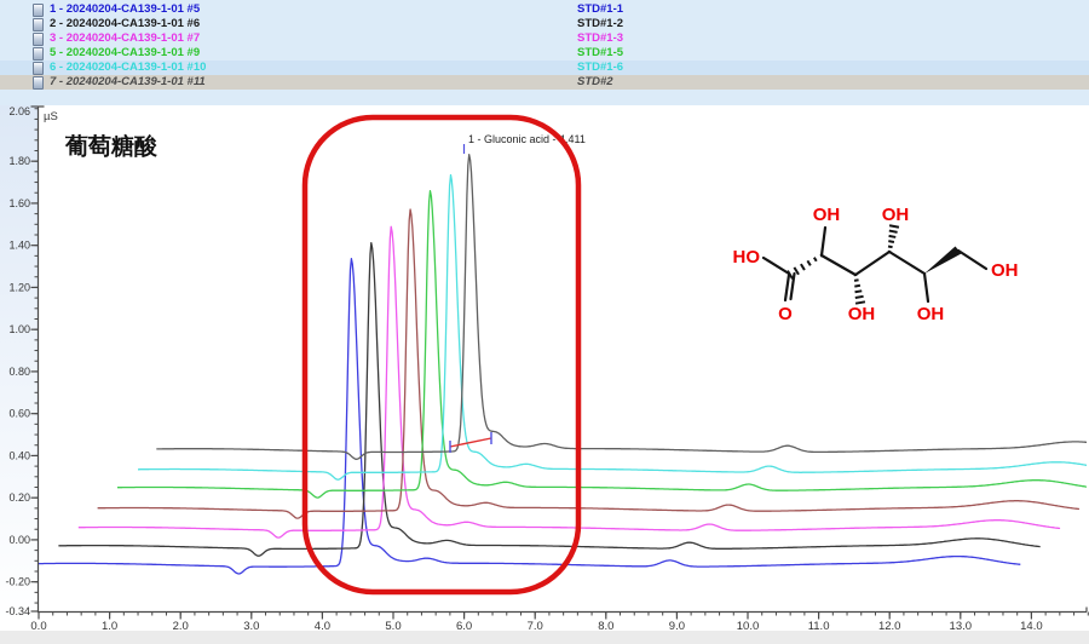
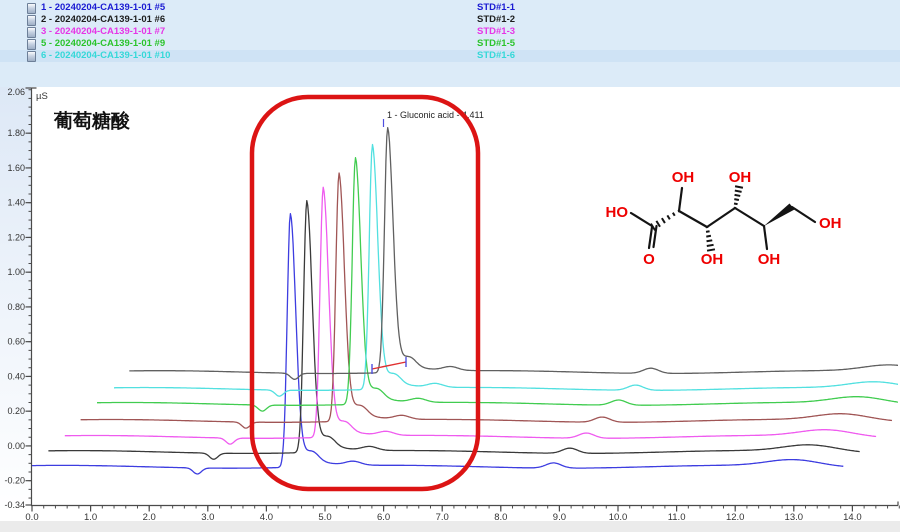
  1 - 20240204-CA139-1-01 #5
  STD#1-1
  2 - 20240204-CA139-1-01 #6
  STD#1-2
  3 - 20240204-CA139-1-01 #7
  STD#1-3
  5 - 20240204-CA139-1-01 #9
  STD#1-5
  6 - 20240204-CA139-1-01 #10
  STD#1-6
- 7 - 20240204-CA139-1-01 #11
- STD#2
  2.06
  1.80
  1.60
  1.40
  1.20
  1.00
  0.80
  0.60
  0.40
  0.20
  0.00
  -0.20
  -0.34
  0.0
  1.0
  2.0
  3.0
  4.0
  5.0
  6.0
  7.0
  8.0
  9.0
  10.0
  11.0
  12.0
  13.0
  14.0
  µS
  葡萄糖酸
  1 - Gluconic acid -.411
  HO
  O
  OH
  OH
  OH
  OH
  OH
